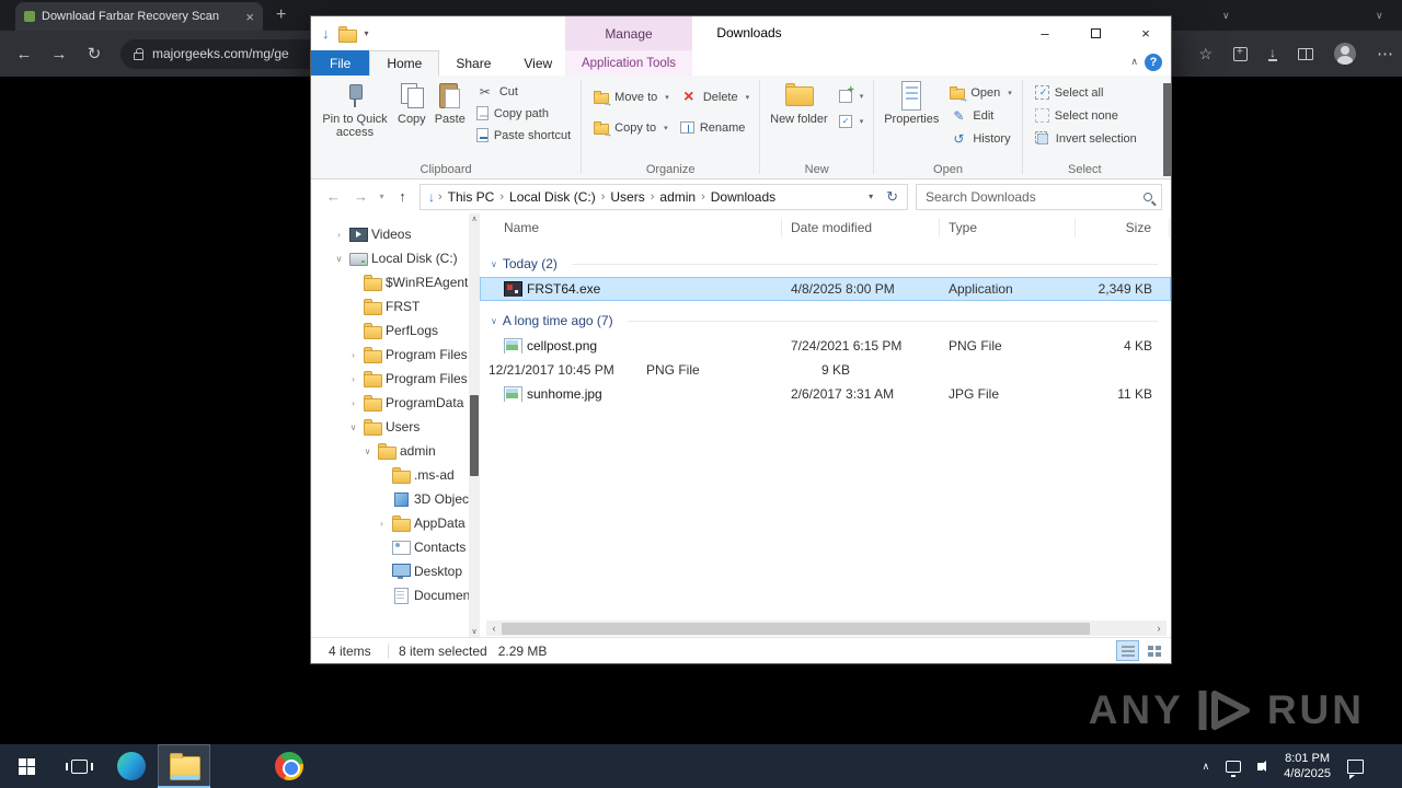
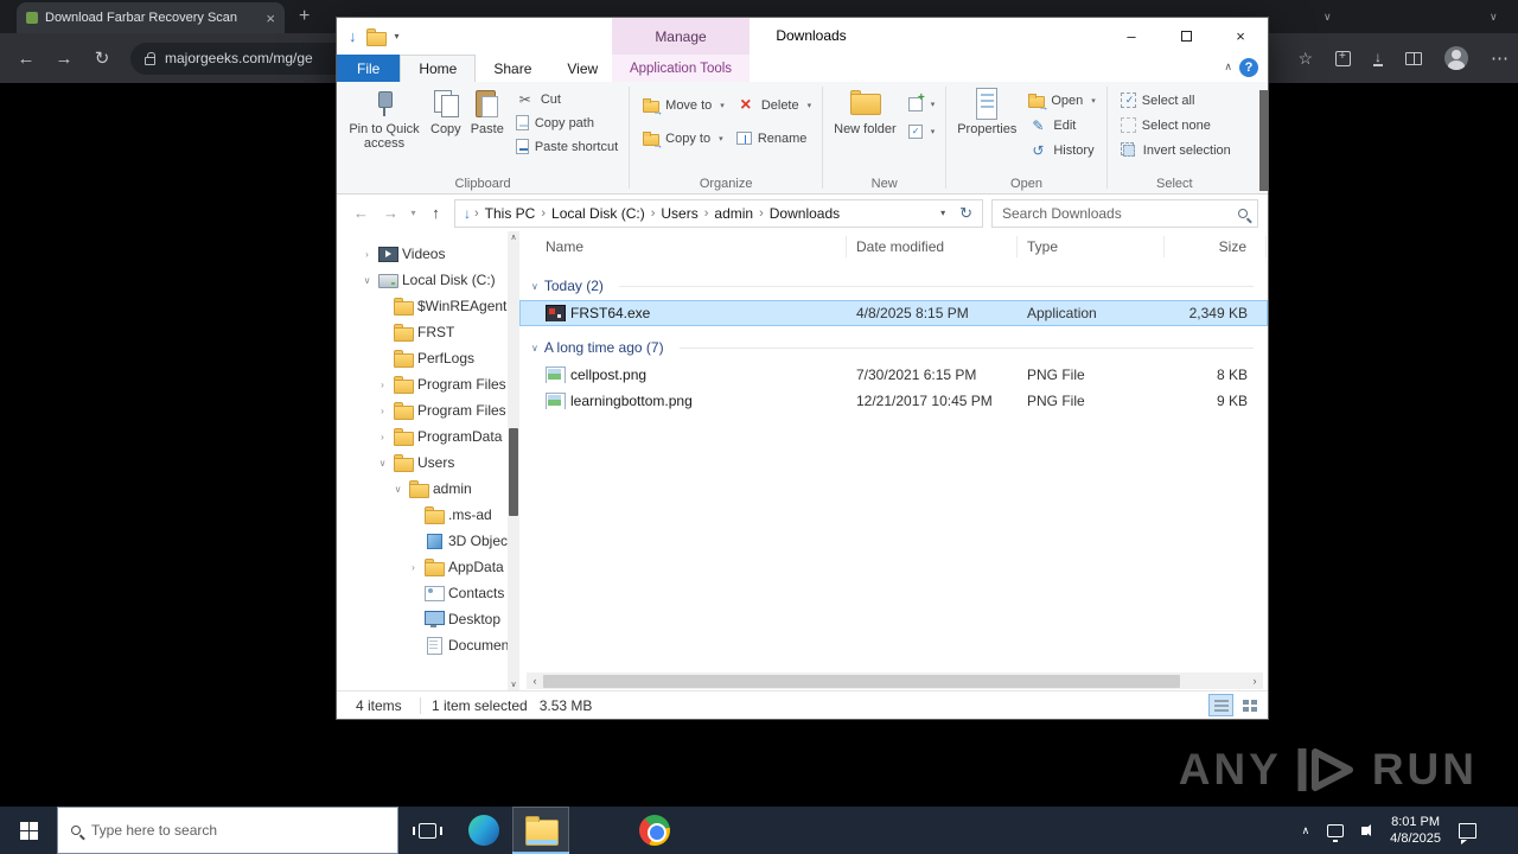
  Download Farbar Recovery Scan
  ×
  +
  ∨
  ∨
  ←
  →
  ↻
  majorgeeks.com/mg/ge
  ☆
  ↓
  ⋯
  ANY
  RUN
  ↓
  ▾
  Manage
  Downloads
  –
  ×
  File
  Home
  Share
  View
  Application Tools
  ∧
  ?
  Pin to Quick access
  Copy
  Paste
  ✂
  Cut
  Copy path
  Paste shortcut
  Clipboard
  Move to
  Copy to
  Delete
  Rename
  Organize
  New folder
  New
  Properties
  Open
  ✎
  Edit
  ↺
  History
  Open
  Select all
  Select none
  Invert selection
  Select
  ←
  →
  ▾
  ↑
  ↓
  ›
  This PC
  ›
  Local Disk (C:)
  ›
  Users
  ›
  admin
  ›
  Downloads
  ▾
  ↻
  Search Downloads
  ›
  Videos
  ∨
  Local Disk (C:)
  $WinREAgent
  FRST
  PerfLogs
  ›
  Program Files
  ›
  Program Files
  ›
  ProgramData
  ∨
  Users
  ∨
  admin
  .ms-ad
  3D Objec
  ›
  AppData
  Contacts
  Desktop
  Documen
  Name
  Date modified
  Type
  Size
  ∨
  Today (2)
  FRST64.exe
- 4/8/2025 8:00 PM
+ 4/8/2025 8:15 PM
  Application
  2,349 KB
  ∨
  A long time ago (7)
  cellpost.png
- 7/24/2021 6:15 PM
+ 7/30/2021 6:15 PM
  PNG File
- 4 KB
+ 8 KB
+ learningbottom.png
  12/21/2017 10:45 PM
  PNG File
  9 KB
- sunhome.jpg
- 2/6/2017 3:31 AM
- JPG File
- 11 KB
  ‹
  ›
  4 items
- 8 item selected
+ 1 item selected
- 2.29 MB
+ 3.53 MB
+ Type here to search
  ∧
  8:01 PM
  4/8/2025
